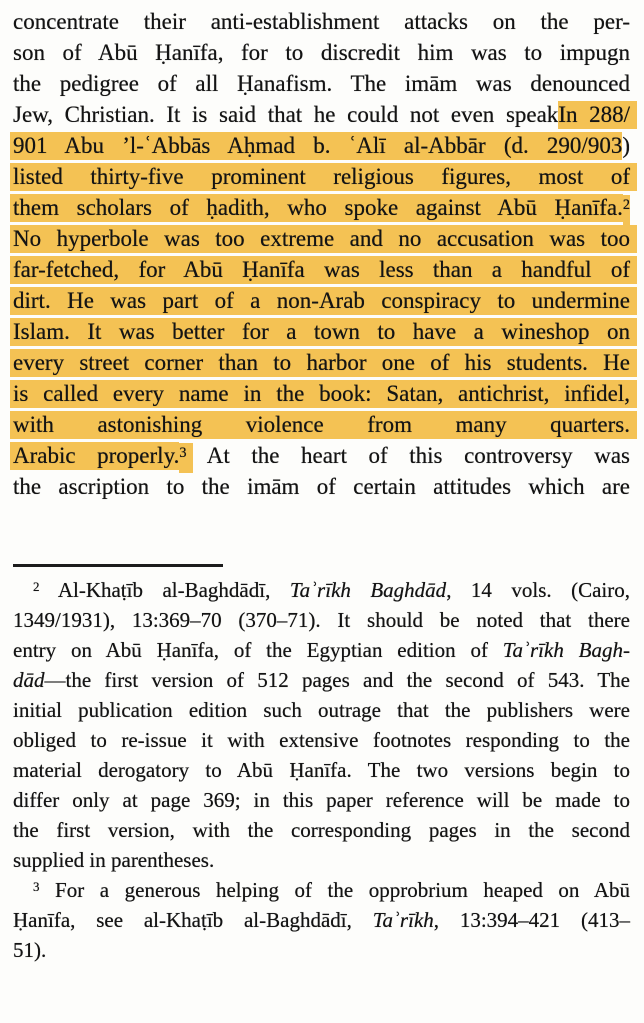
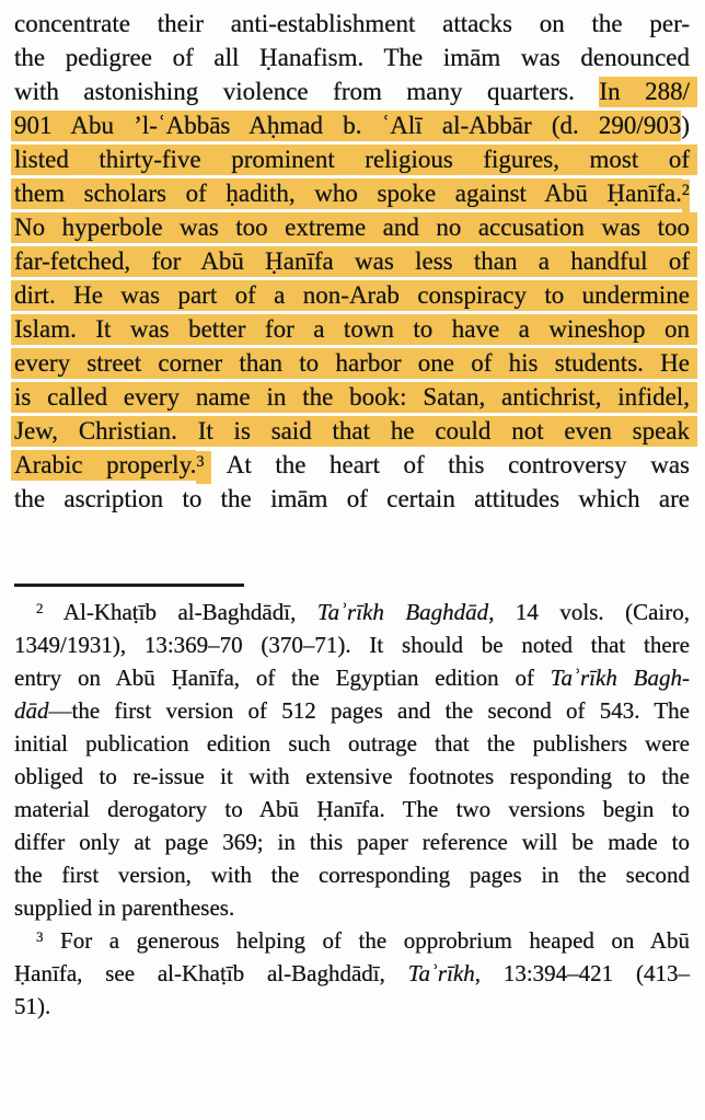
  concentrate their anti-establishment attacks on the per-
- son of Abū Ḥanīfa, for to discredit him was to impugn
  the pedigree of all Ḥanafism. The imām was denounced
- Jew, Christian. It is said that he could not even speakIn 288/
+ with astonishing violence from many quarters. In 288/
  901 Abu ’l-ʿAbbās Aḥmad b. ʿAlī al-Abbār (d. 290/903)
  listed thirty-five prominent religious figures, most of
  them scholars of ḥadith, who spoke against Abū Ḥanīfa.2
  No hyperbole was too extreme and no accusation was too
  far-fetched, for Abū Ḥanīfa was less than a handful of
  dirt. He was part of a non-Arab conspiracy to undermine
  Islam. It was better for a town to have a wineshop on
  every street corner than to harbor one of his students. He
  is called every name in the book: Satan, antichrist, infidel,
- with astonishing violence from many quarters.
+ Jew, Christian. It is said that he could not even speak
  Arabic properly.3 At the heart of this controversy was
  the ascription to the imām of certain attitudes which are
  2 Al-Khaṭīb al-Baghdādī, Taʾrīkh Baghdād, 14 vols. (Cairo,
  1349/1931), 13:369–70 (370–71). It should be noted that there
  entry on Abū Ḥanīfa, of the Egyptian edition of Taʾrīkh Bagh-
  dād—the first version of 512 pages and the second of 543. The
  initial publication edition such outrage that the publishers were
  obliged to re-issue it with extensive footnotes responding to the
  material derogatory to Abū Ḥanīfa. The two versions begin to
  differ only at page 369; in this paper reference will be made to
  the first version, with the corresponding pages in the second
  supplied in parentheses.
  3 For a generous helping of the opprobrium heaped on Abū
  Ḥanīfa, see al-Khaṭīb al-Baghdādī, Taʾrīkh, 13:394–421 (413–
  51).
